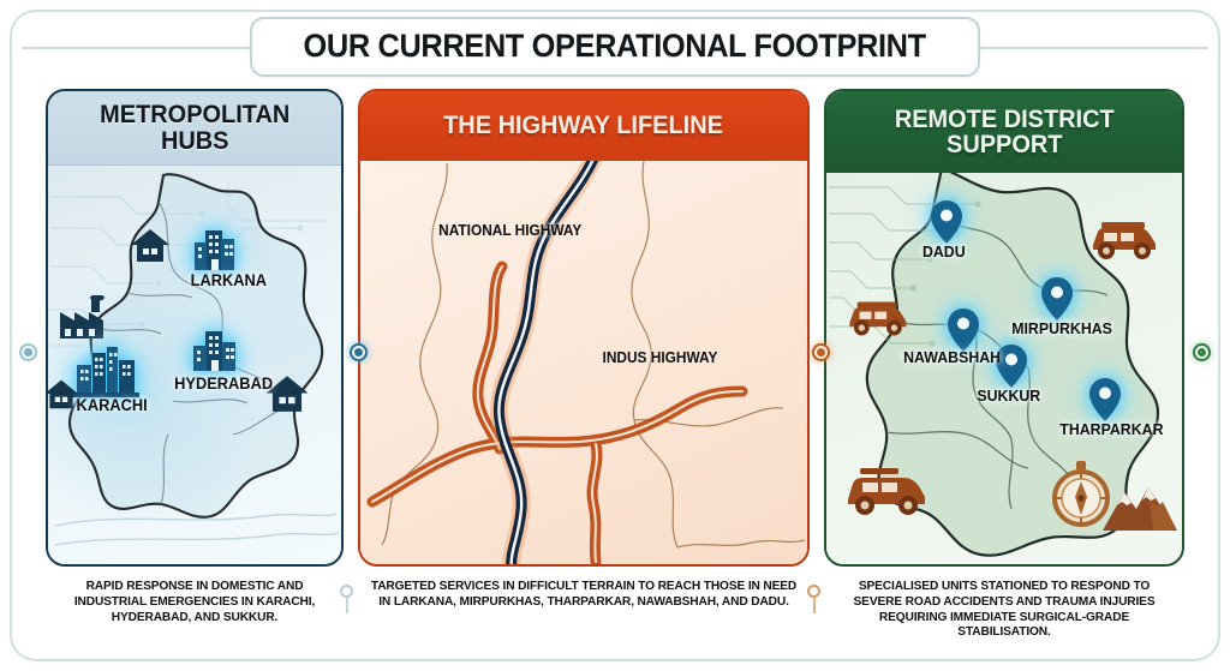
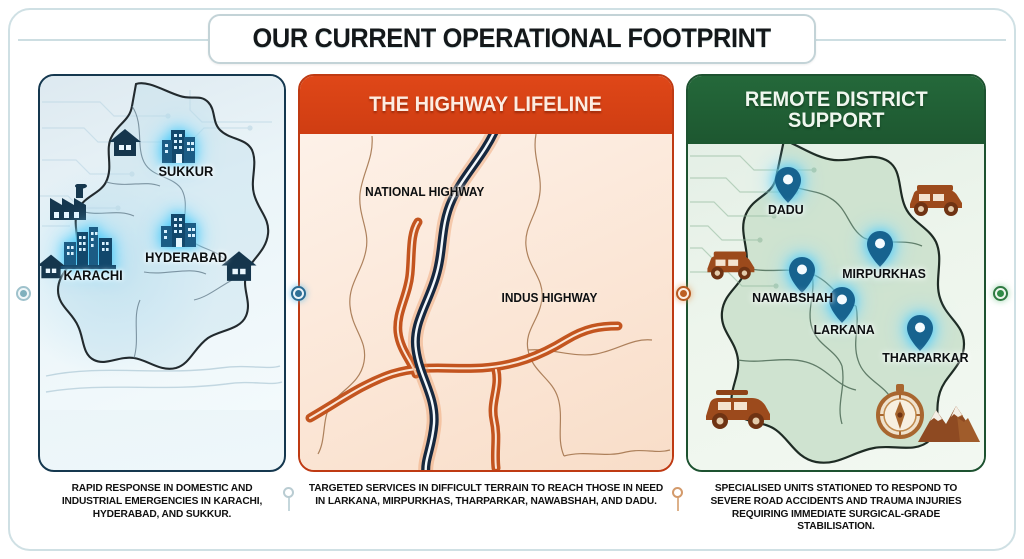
  OUR CURRENT OPERATIONAL FOOTPRINT
- METROPOLITAN
- HUBS
- LARKANA
+ SUKKUR
  HYDERABAD
  KARACHI
  RAPID RESPONSE IN DOMESTIC AND INDUSTRIAL EMERGENCIES IN KARACHI, HYDERABAD, AND SUKKUR.
  THE HIGHWAY LIFELINE
  NATIONAL HIGHWAY
  INDUS HIGHWAY
  TARGETED SERVICES IN DIFFICULT TERRAIN TO REACH THOSE IN NEED IN LARKANA, MIRPURKHAS, THARPARKAR, NAWABSHAH, AND DADU.
  REMOTE DISTRICT
  SUPPORT
  DADU
  MIRPURKHAS
  NAWABSHAH
- SUKKUR
+ LARKANA
  THARPARKAR
  SPECIALISED UNITS STATIONED TO RESPOND TO SEVERE ROAD ACCIDENTS AND TRAUMA INJURIES REQUIRING IMMEDIATE SURGICAL-GRADE STABILISATION.
